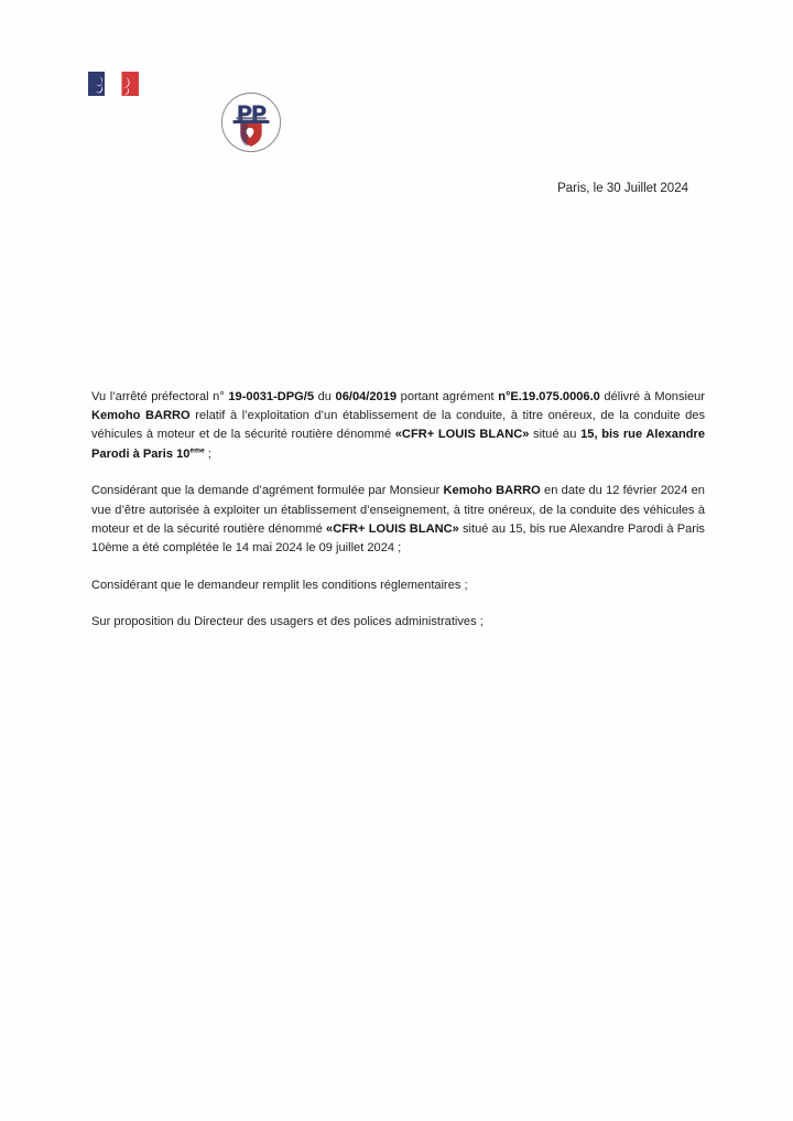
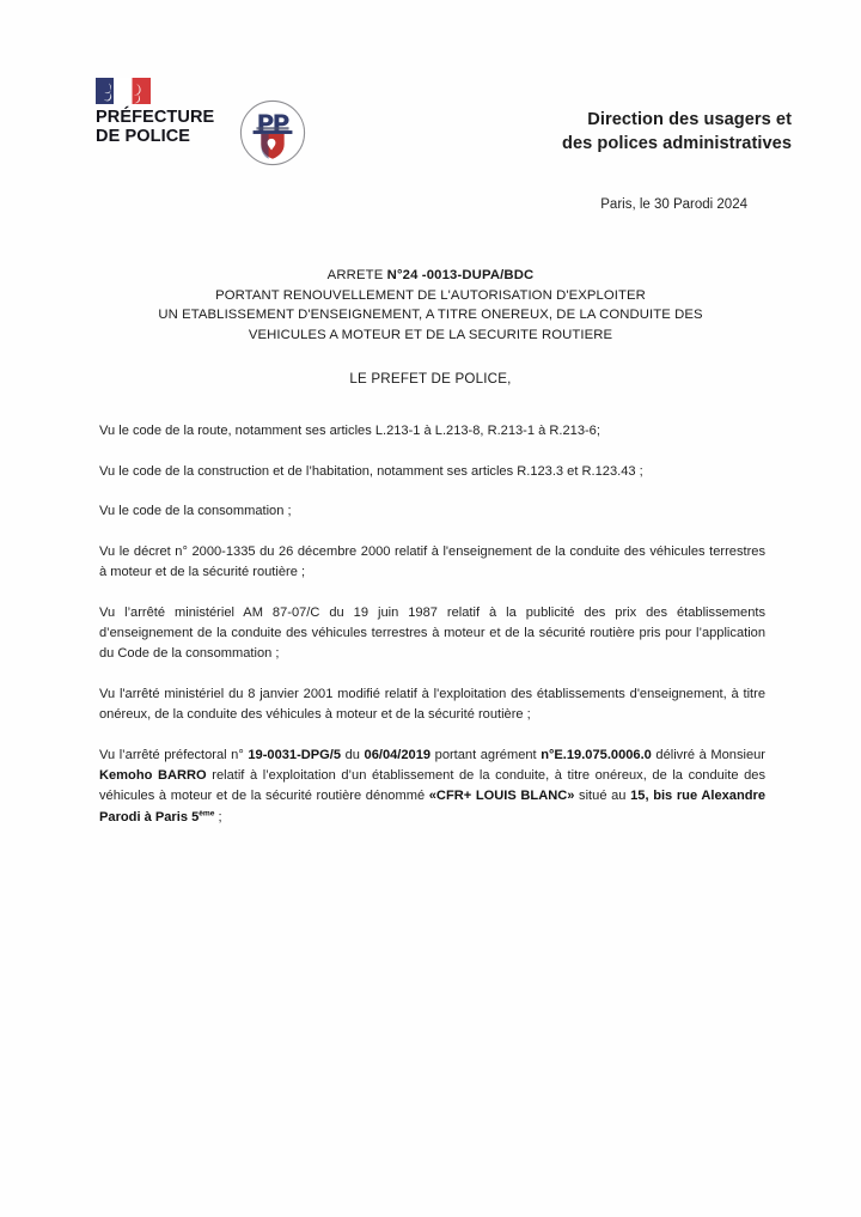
+ PRÉFECTURE
+ DE POLICE
+ Direction des usagers et
+ des polices administratives
- Paris, le 30 Juillet 2024
+ Paris, le 30 Parodi 2024
+ ARRETE N°24 -0013-DUPA/BDC
+ PORTANT RENOUVELLEMENT DE L'AUTORISATION D'EXPLOITER
+ UN ETABLISSEMENT D'ENSEIGNEMENT, A TITRE ONEREUX, DE LA CONDUITE DES
+ VEHICULES A MOTEUR ET DE LA SECURITE ROUTIERE
+ LE PREFET DE POLICE,
+ Vu le code de la route, notamment ses articles L.213-1 à L.213-8, R.213-1 à R.213-6;
+ Vu le code de la construction et de l’habitation, notamment ses articles R.123.3 et R.123.43 ;
+ Vu le code de la consommation ;
+ Vu le décret n° 2000-1335 du 26 décembre 2000 relatif à l'enseignement de la conduite des véhicules terrestres à moteur et de la sécurité routière ;
+ Vu l’arrêté ministériel AM 87-07/C du 19 juin 1987 relatif à la publicité des prix des établissements d’enseignement de la conduite des véhicules terrestres à moteur et de la sécurité routière pris pour l’application du Code de la consommation ;
+ Vu l'arrêté ministériel du 8 janvier 2001 modifié relatif à l'exploitation des établissements d'enseignement, à titre onéreux, de la conduite des véhicules à moteur et de la sécurité routière ;
- Vu l’arrêté préfectoral n° 19-0031-DPG/5 du 06/04/2019 portant agrément n°E.19.075.0006.0 délivré à Monsieur Kemoho BARRO relatif à l’exploitation d’un établissement de la conduite, à titre onéreux, de la conduite des véhicules à moteur et de la sécurité routière dénommé «CFR+ LOUIS BLANC» situé au 15, bis rue Alexandre Parodi à Paris 10 ;
+ Vu l’arrêté préfectoral n° 19-0031-DPG/5 du 06/04/2019 portant agrément n°E.19.075.0006.0 délivré à Monsieur Kemoho BARRO relatif à l’exploitation d’un établissement de la conduite, à titre onéreux, de la conduite des véhicules à moteur et de la sécurité routière dénommé «CFR+ LOUIS BLANC» situé au 15, bis rue Alexandre Parodi à Paris 5 ;
- Considérant que la demande d’agrément formulée par Monsieur Kemoho BARRO en date du 12 février 2024 en vue d’être autorisée à exploiter un établissement d’enseignement, à titre onéreux, de la conduite des véhicules à moteur et de la sécurité routière dénommé «CFR+ LOUIS BLANC» situé au 15, bis rue Alexandre Parodi à Paris 10ème a été complétée le 14 mai 2024 le 09 juillet 2024 ;
- Considérant que le demandeur remplit les conditions réglementaires ;
- Sur proposition du Directeur des usagers et des polices administratives ;
